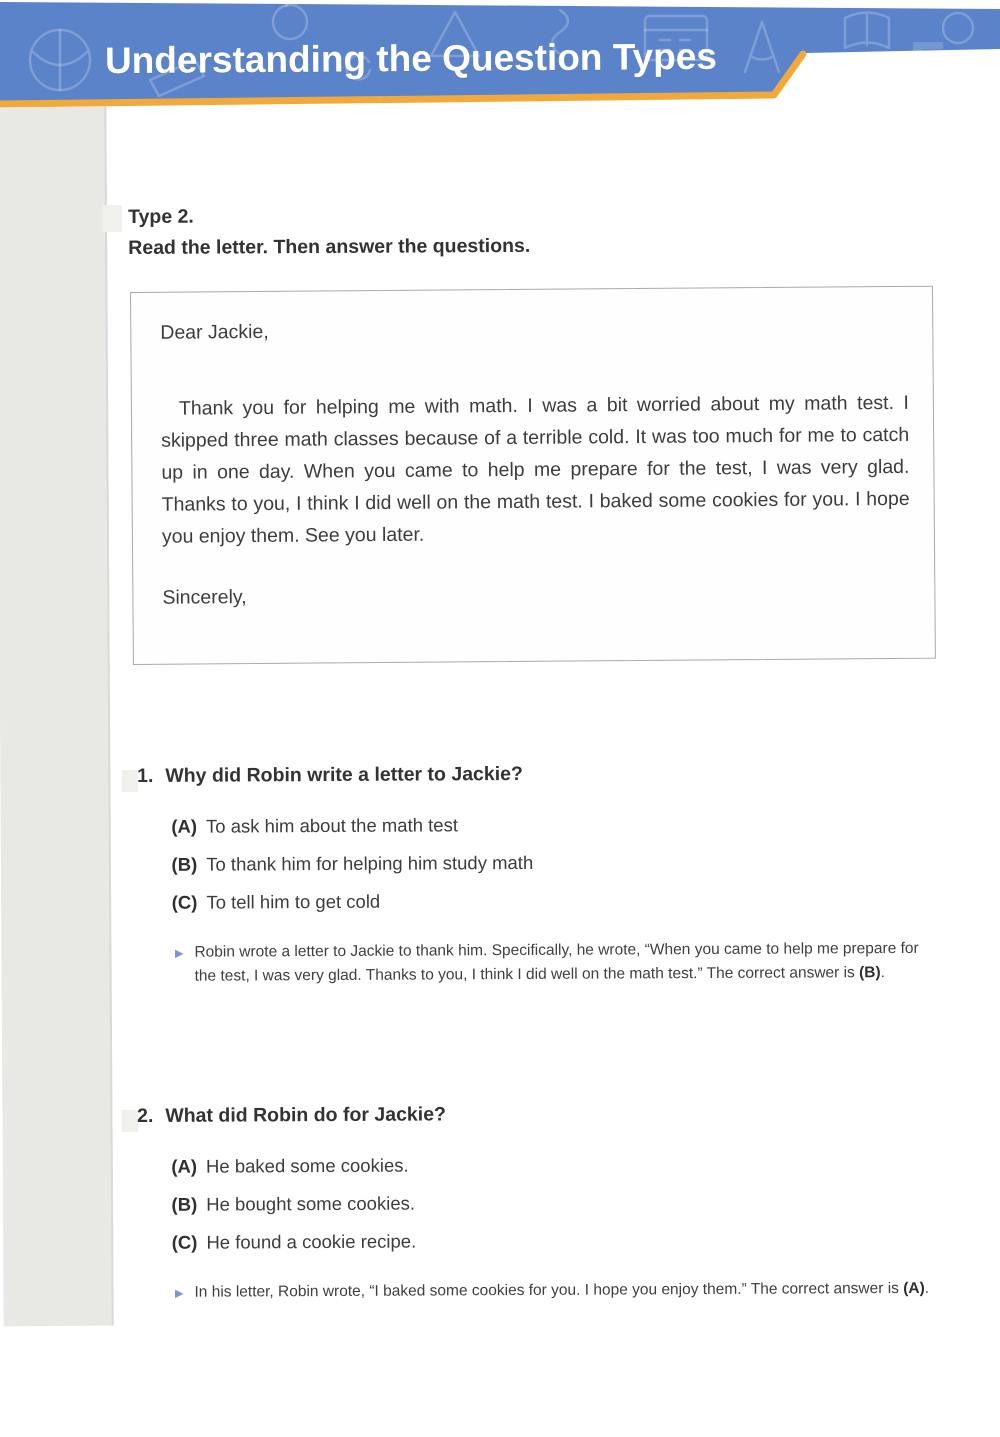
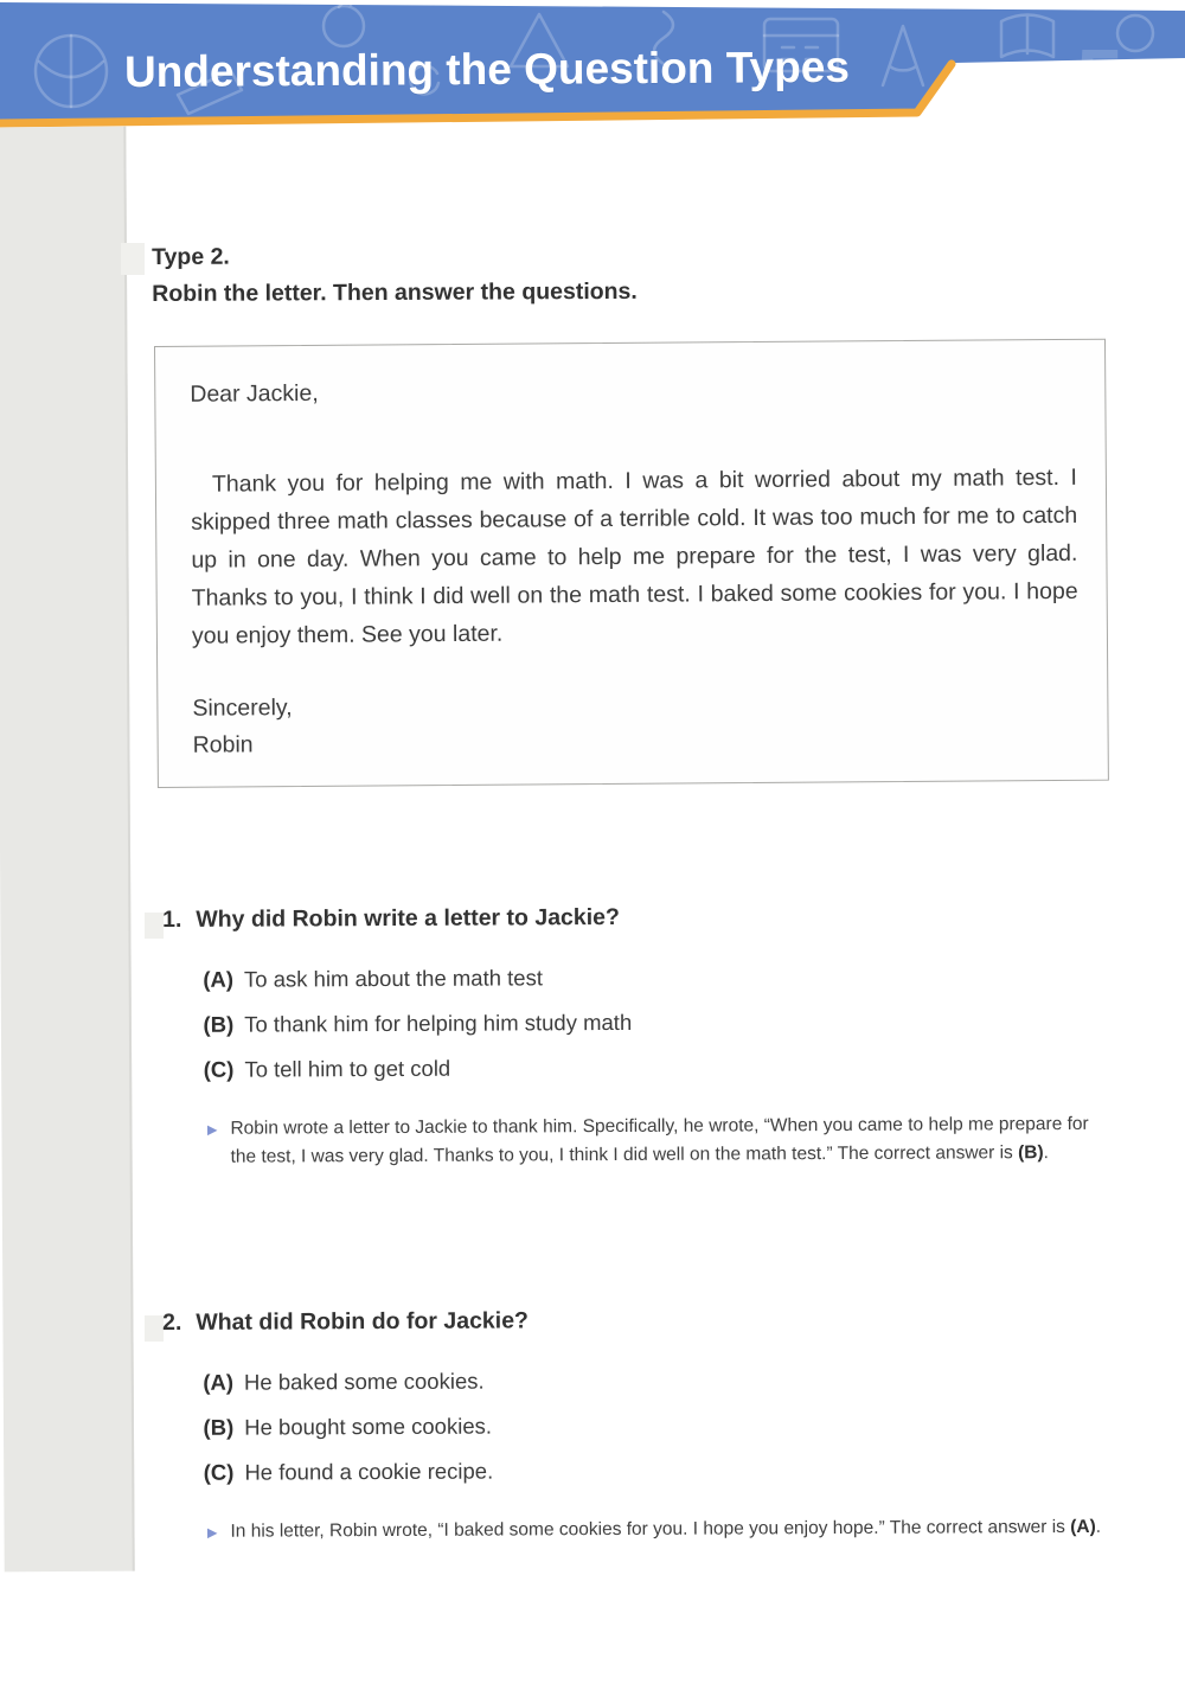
  Understanding the Question Types
  Type 2.
- Read the letter. Then answer the questions.
+ Robin the letter. Then answer the questions.
  Dear Jackie,
  Thank you for helping me with math. I was a bit worried about my math test. I skipped three math classes because of a terrible cold. It was too much for me to catch up in one day. When you came to help me prepare for the test, I was very glad. Thanks to you, I think I did well on the math test. I baked some cookies for you. I hope you enjoy them. See you later.
  Sincerely,
+ Robin
  1.
  Why did Robin write a letter to Jackie?
  (A)
  To ask him about the math test
  (B)
  To thank him for helping him study math
  (C)
  To tell him to get cold
  ▶
  Robin wrote a letter to Jackie to thank him. Specifically, he wrote, “When you came to help me prepare for the test, I was very glad. Thanks to you, I think I did well on the math test.” The correct answer is (B).
  2.
  What did Robin do for Jackie?
  (A)
  He baked some cookies.
  (B)
  He bought some cookies.
  (C)
  He found a cookie recipe.
  ▶
- In his letter, Robin wrote, “I baked some cookies for you. I hope you enjoy them.” The correct answer is (A).
+ In his letter, Robin wrote, “I baked some cookies for you. I hope you enjoy hope.” The correct answer is (A).
